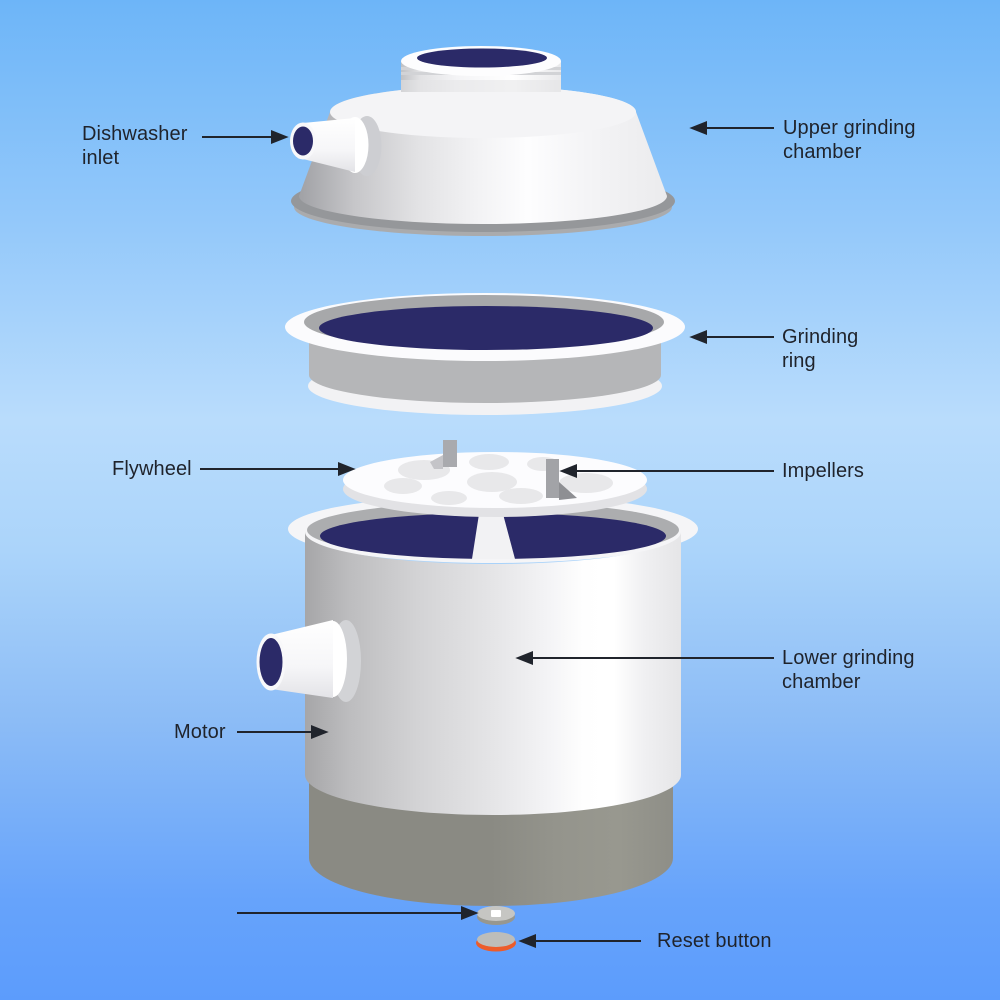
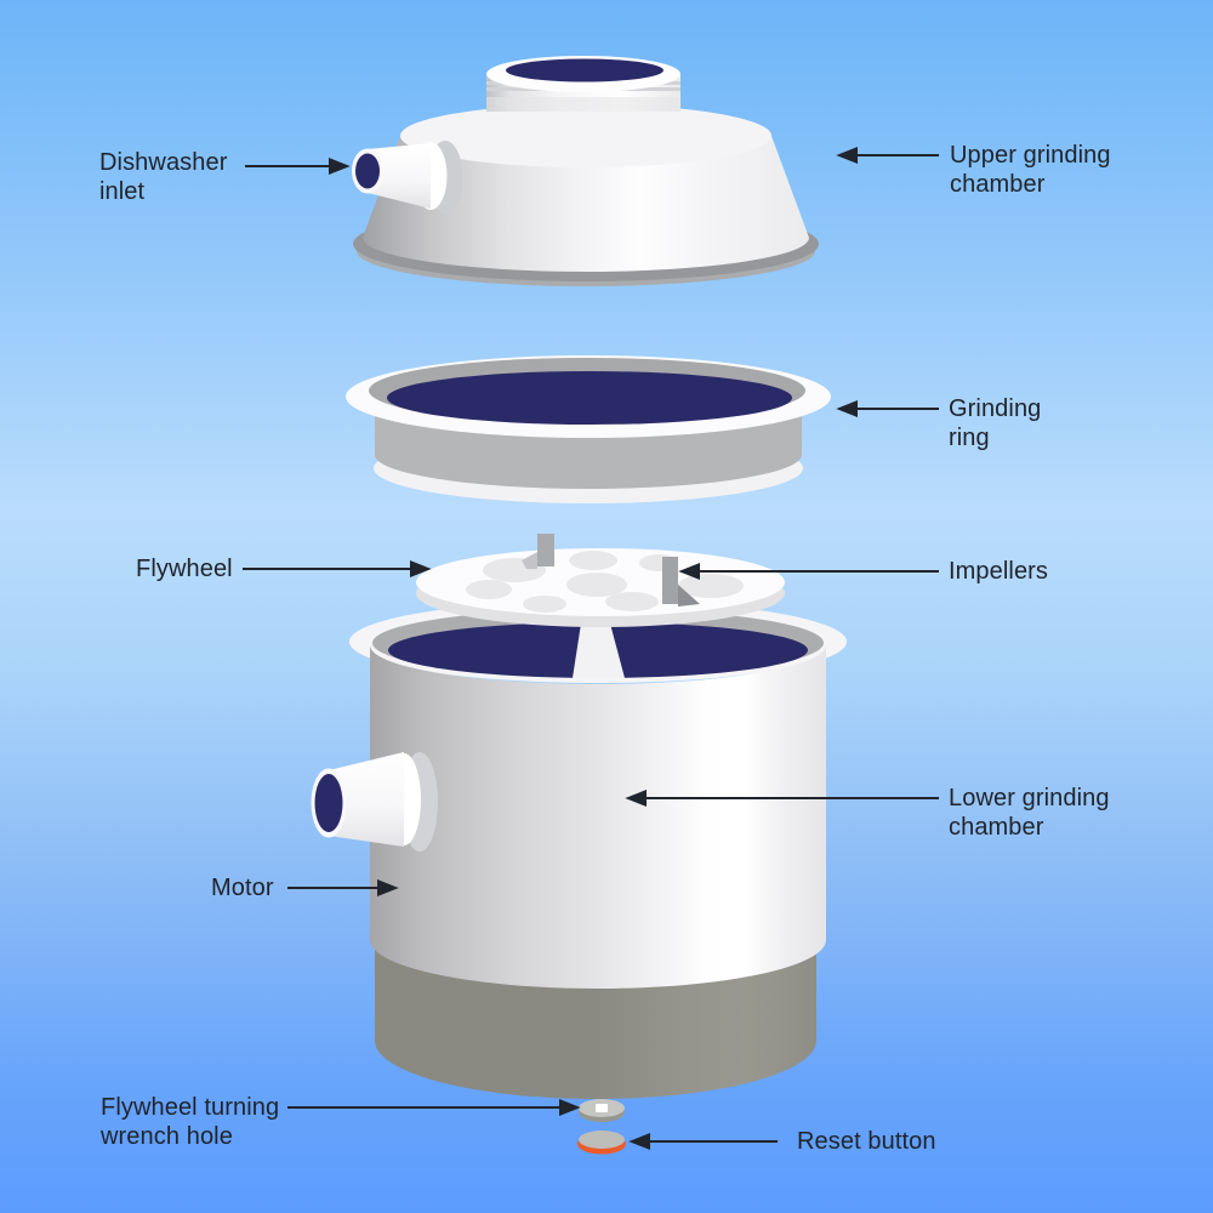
  Dishwasher
  inlet
  Upper grinding
  chamber
  Grinding
  ring
  Flywheel
  Impellers
  Lower grinding
  chamber
  Motor
+ Flywheel turning
+ wrench hole
  Reset button
